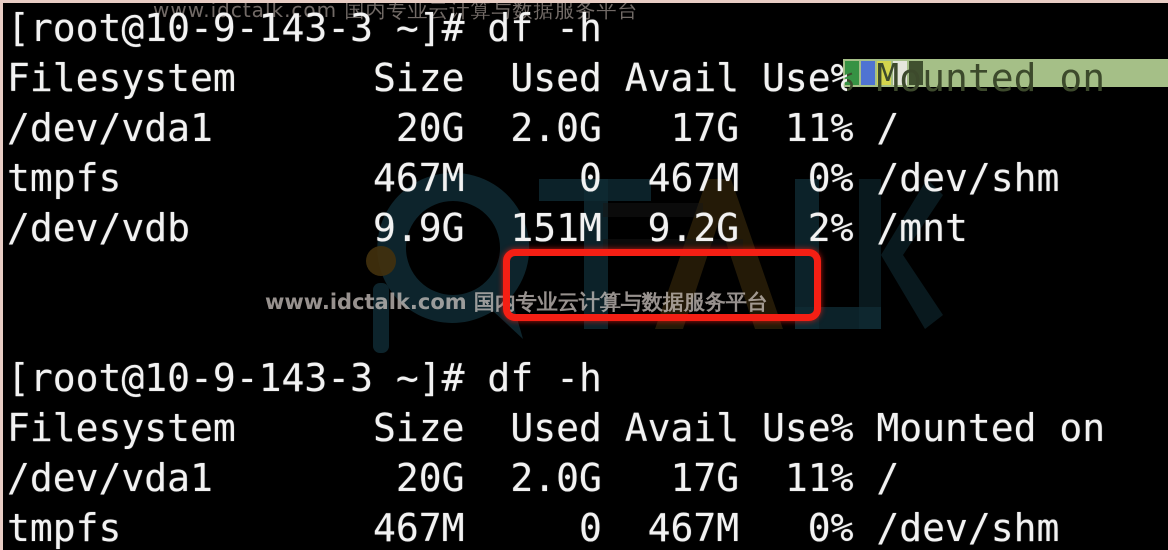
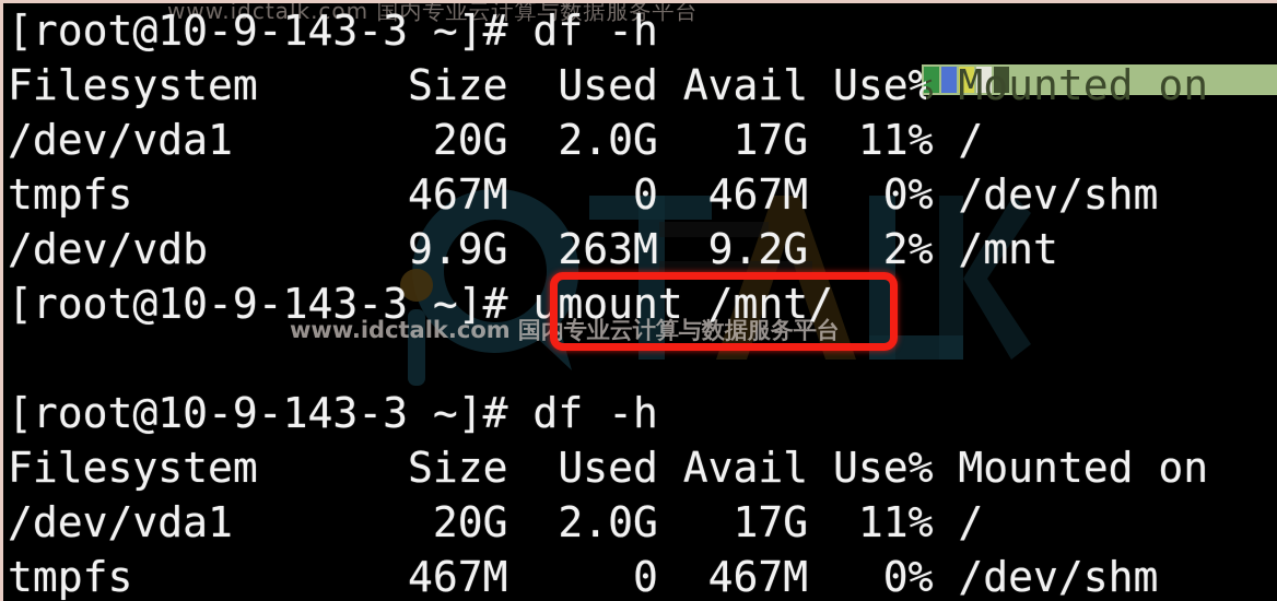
  www.idctalk.com 国内专业云计算与数据服务平台
  www.idctalk.com 国内专业云计算与数据服务平台
  Filesystem Size Used Avail Use% Mounted on
  [root@10-9-143-3 ~]# df -h
  Filesystem Size Used Avail Use%
  /dev/vda1 20G 2.0G 17G 11% /
  tmpfs 467M 0 467M 0% /dev/shm
- /dev/vdb 9.9G 151M 9.2G 2% /mnt
+ /dev/vdb 9.9G 263M 9.2G 2% /mnt
+ [root@10-9-143-3 ~]# umount /mnt/
  [root@10-9-143-3 ~]# df -h
  Filesystem Size Used Avail Use% Mounted on
  /dev/vda1 20G 2.0G 17G 11% /
  tmpfs 467M 0 467M 0% /dev/shm
